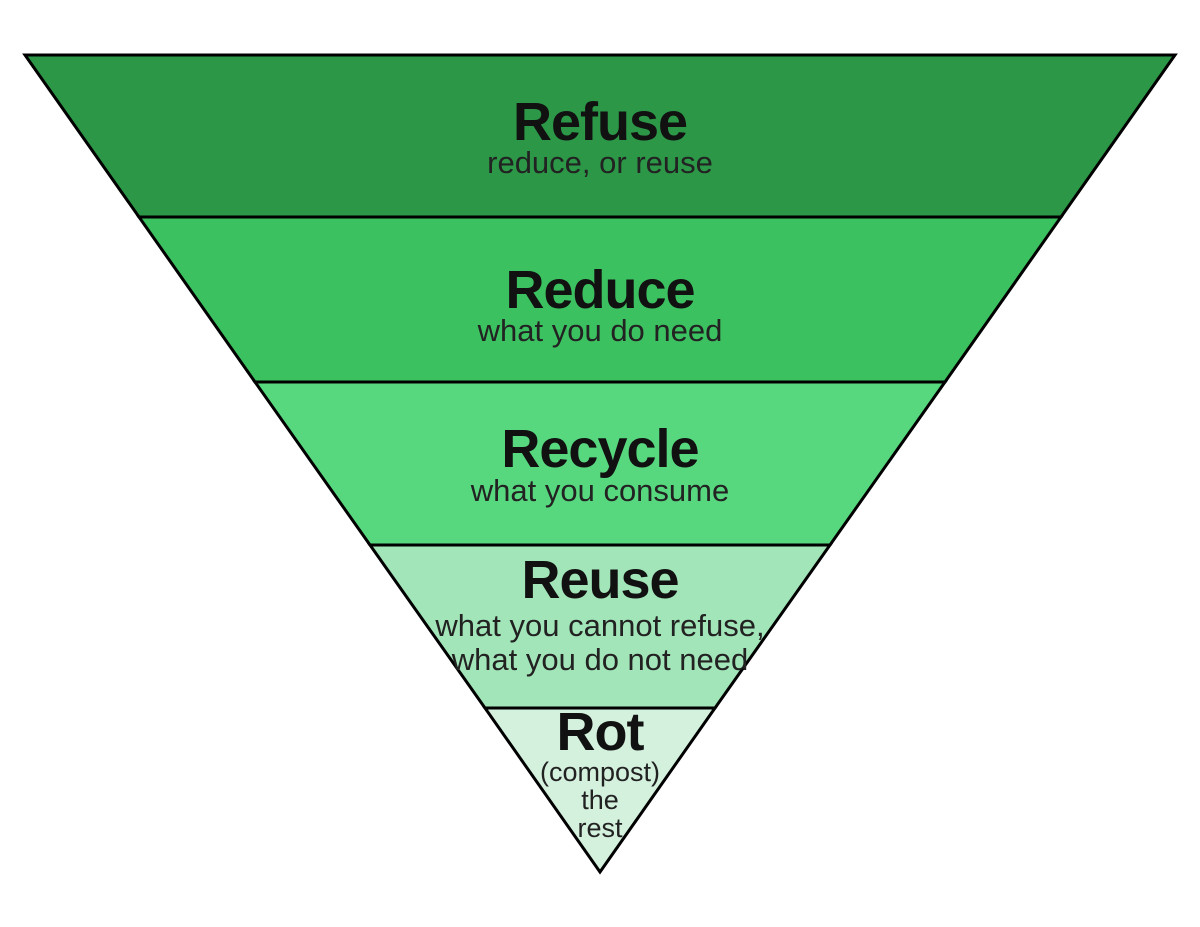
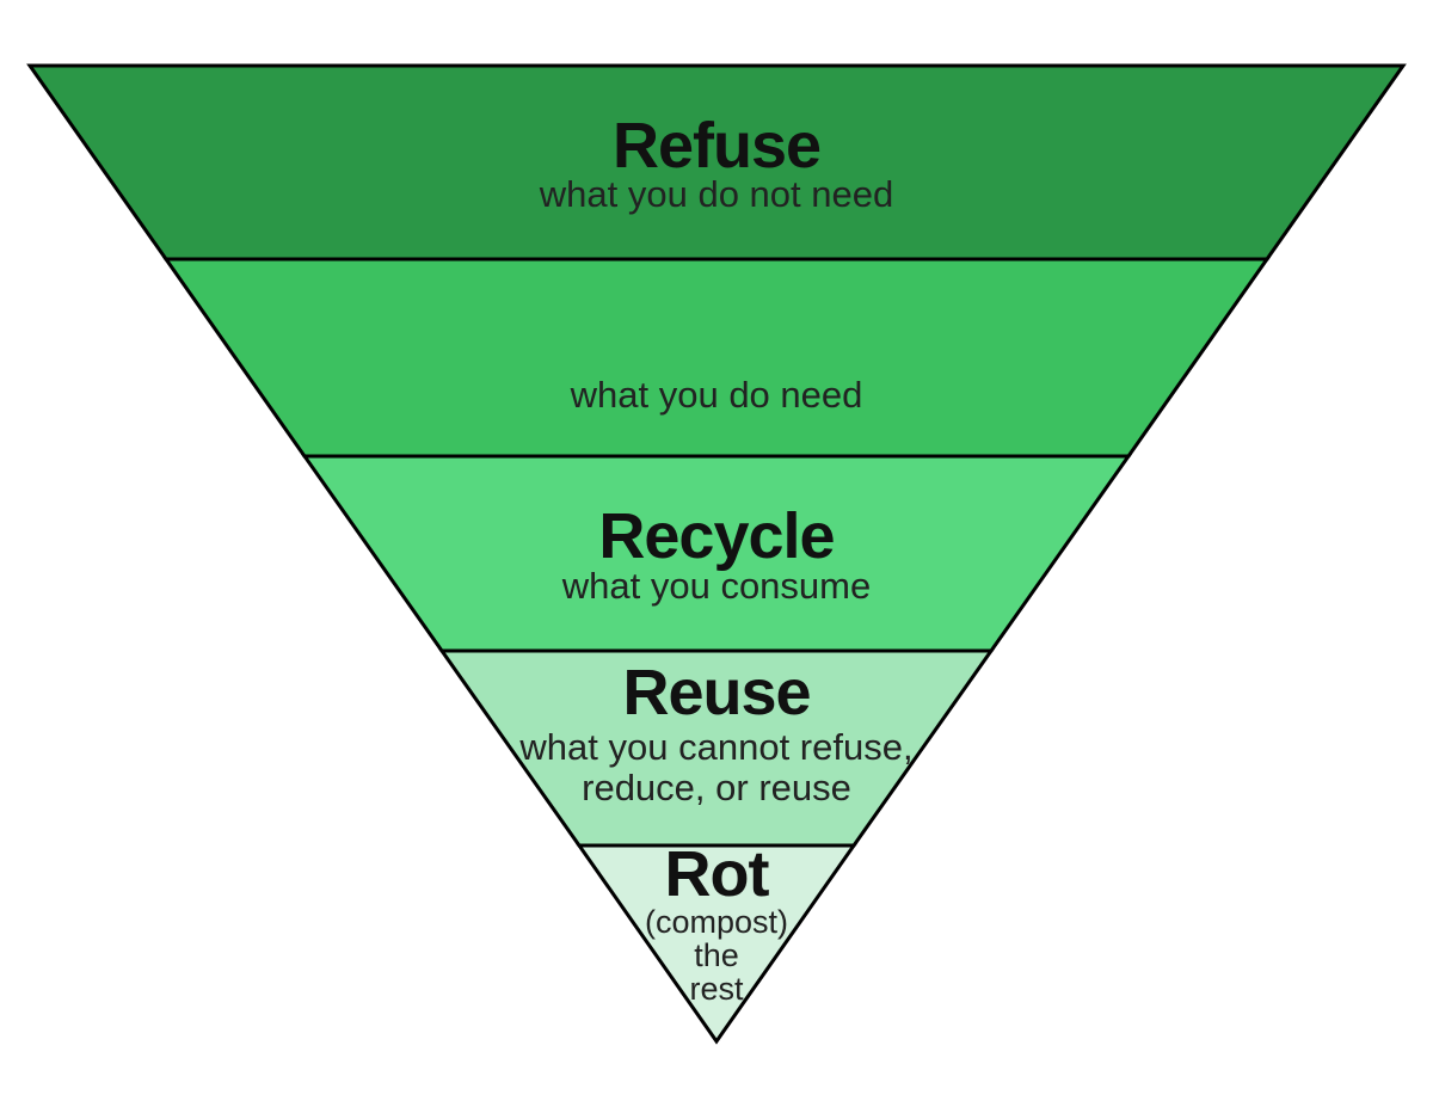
  Refuse
- reduce, or reuse
+ what you do not need
- Reduce
  what you do need
  Recycle
  what you consume
  Reuse
  what you cannot refuse,
- what you do not need
+ reduce, or reuse
  Rot
  (compost)
  the
  rest
